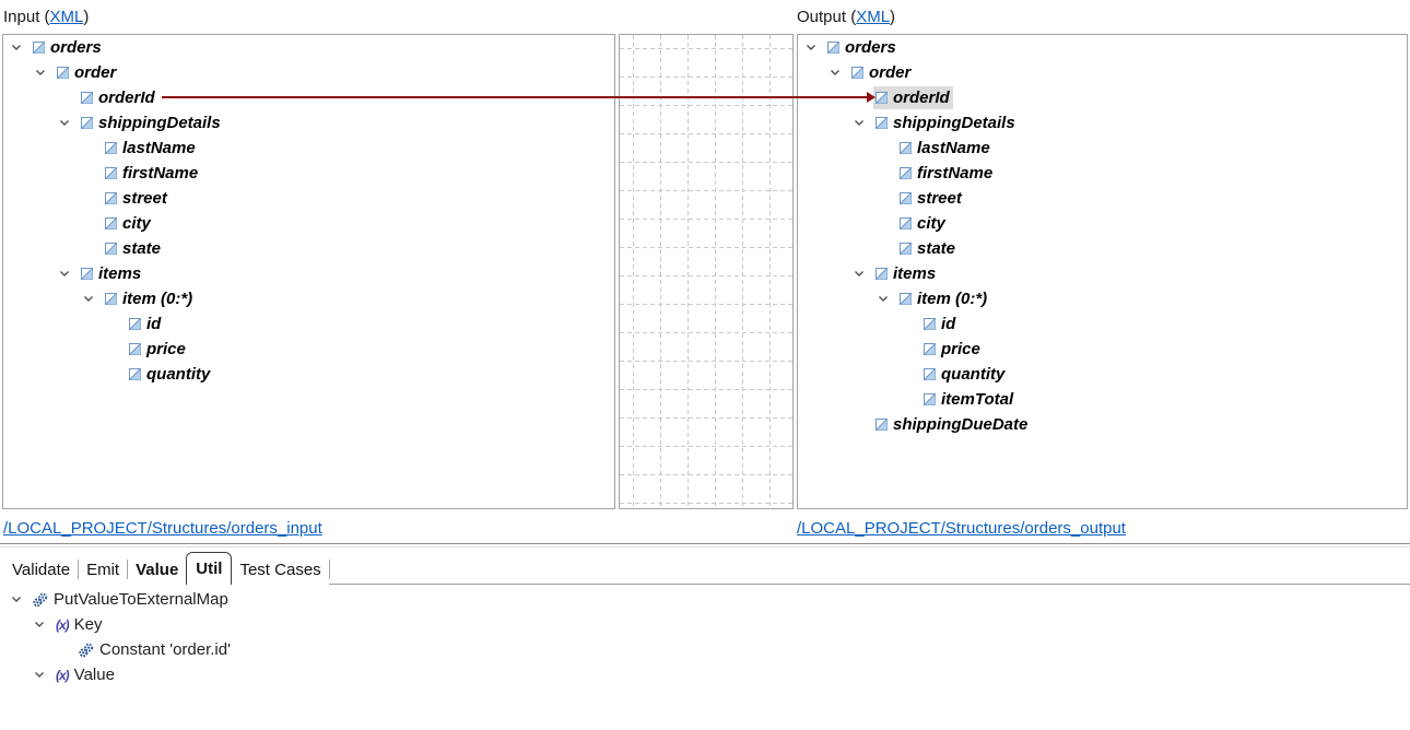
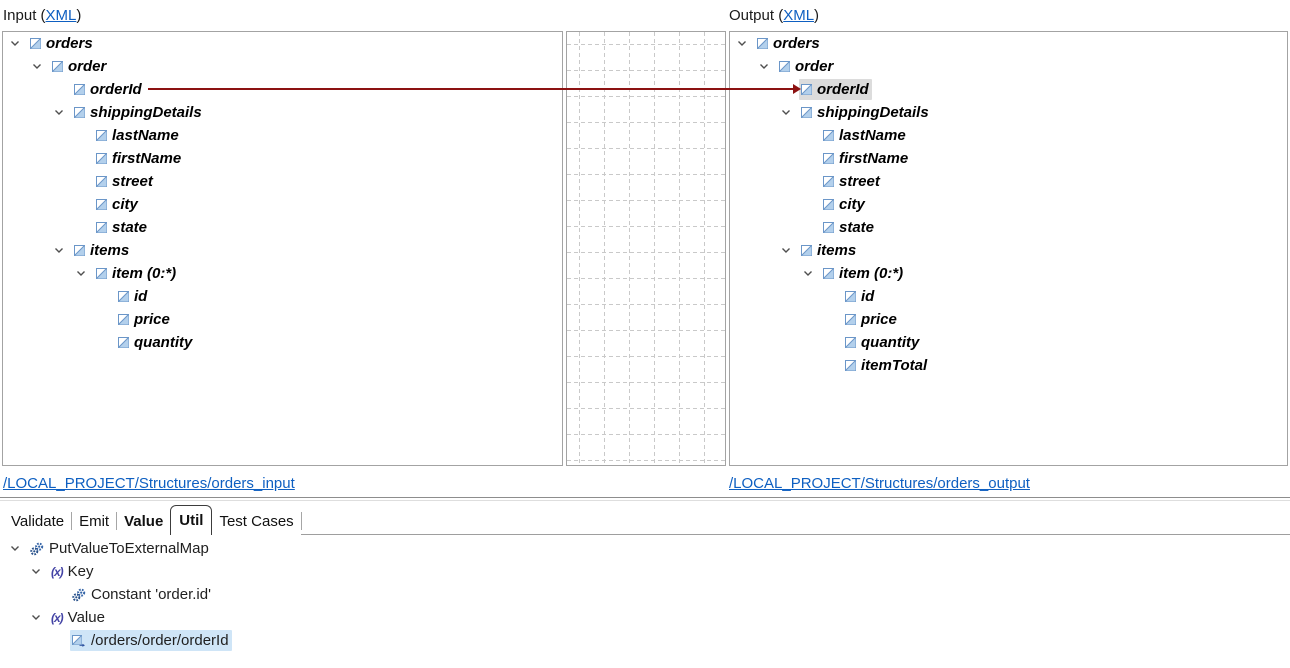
  Input (XML)
  Output (XML)
  orders
  order
  orderId
  shippingDetails
  lastName
  firstName
  street
  city
  state
  items
  item (0:*)
  id
  price
  quantity
  orders
  order
  orderId
  shippingDetails
  lastName
  firstName
  street
  city
  state
  items
  item (0:*)
  id
  price
  quantity
  itemTotal
- shippingDueDate
  /LOCAL_PROJECT/Structures/orders_input
  /LOCAL_PROJECT/Structures/orders_output
  Validate
  Emit
  Value
  Util
  Test Cases
  PutValueToExternalMap
  (x)
  Key
  Constant 'order.id'
  (x)
  Value
+ /orders/order/orderId
